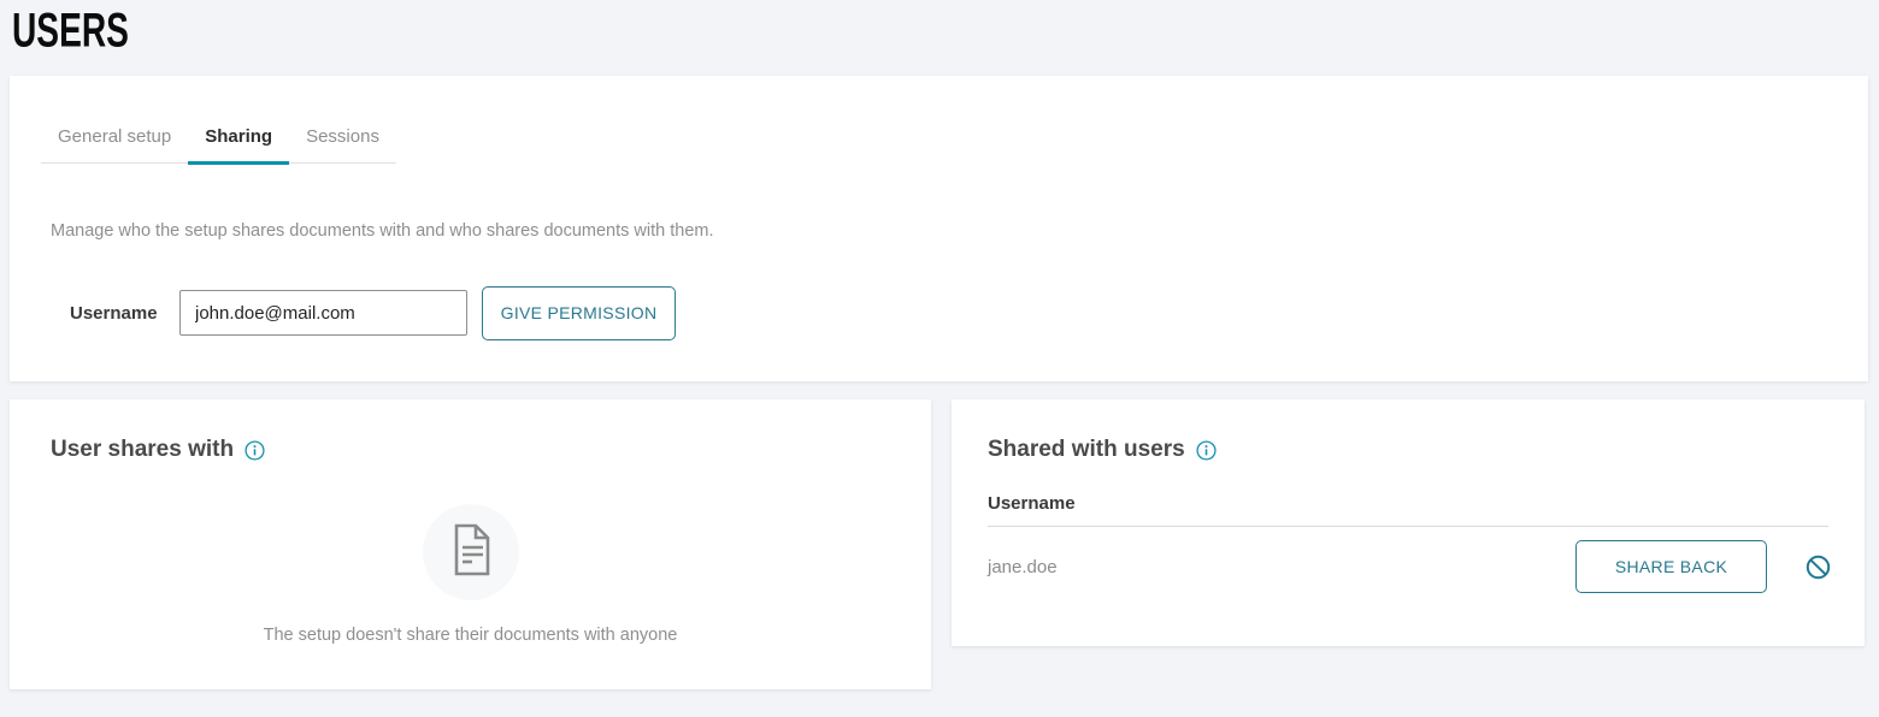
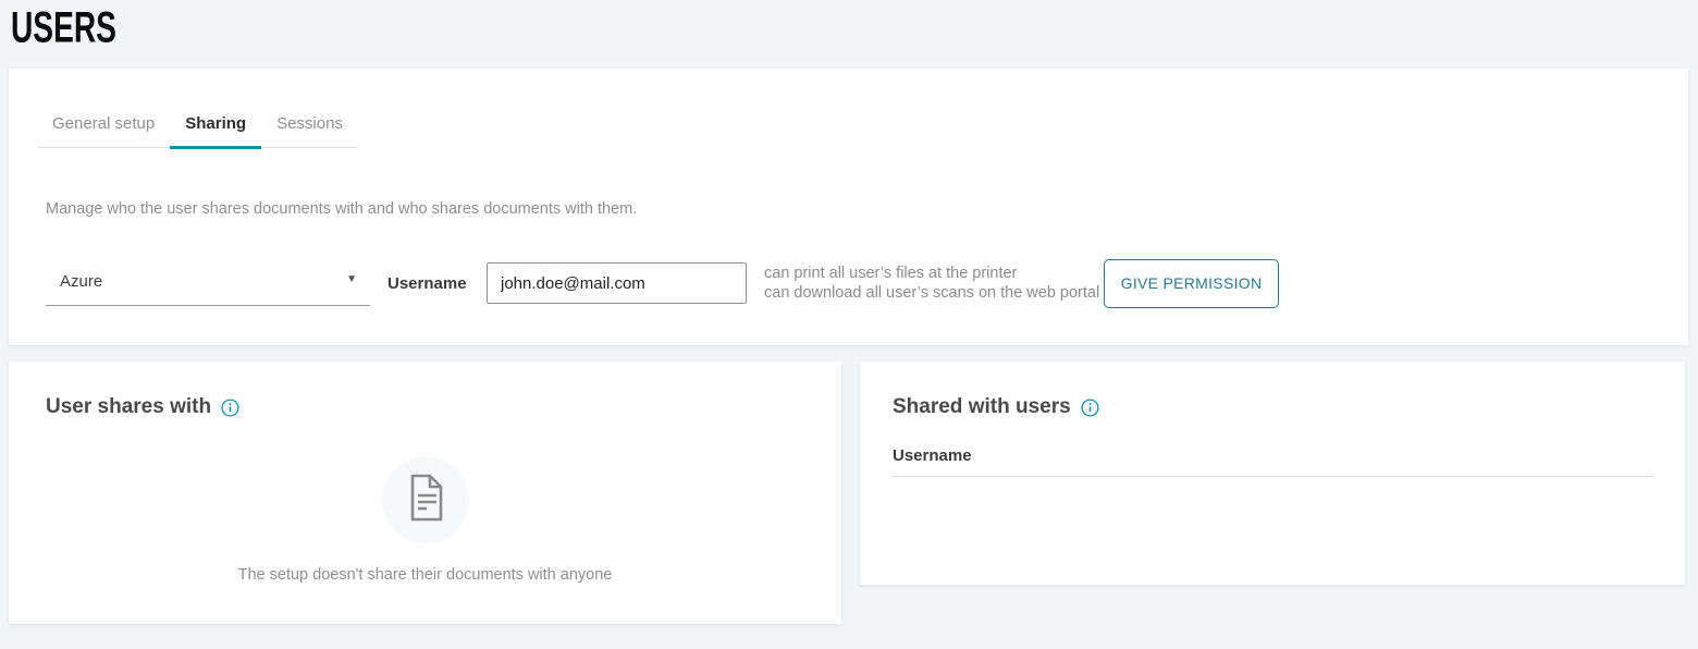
  USERS
  General setup
  Sharing
  Sessions
- Manage who the setup shares documents with and who shares documents with them.
+ Manage who the user shares documents with and who shares documents with them.
+ Azure
+ ▼
  Username
  john.doe@mail.com
+ can print all user’s files at the printer
+ can download all user’s scans on the web portal
  GIVE PERMISSION
  User shares with
  The setup doesn't share their documents with anyone
  Shared with users
  Username
- jane.doe
- SHARE BACK
